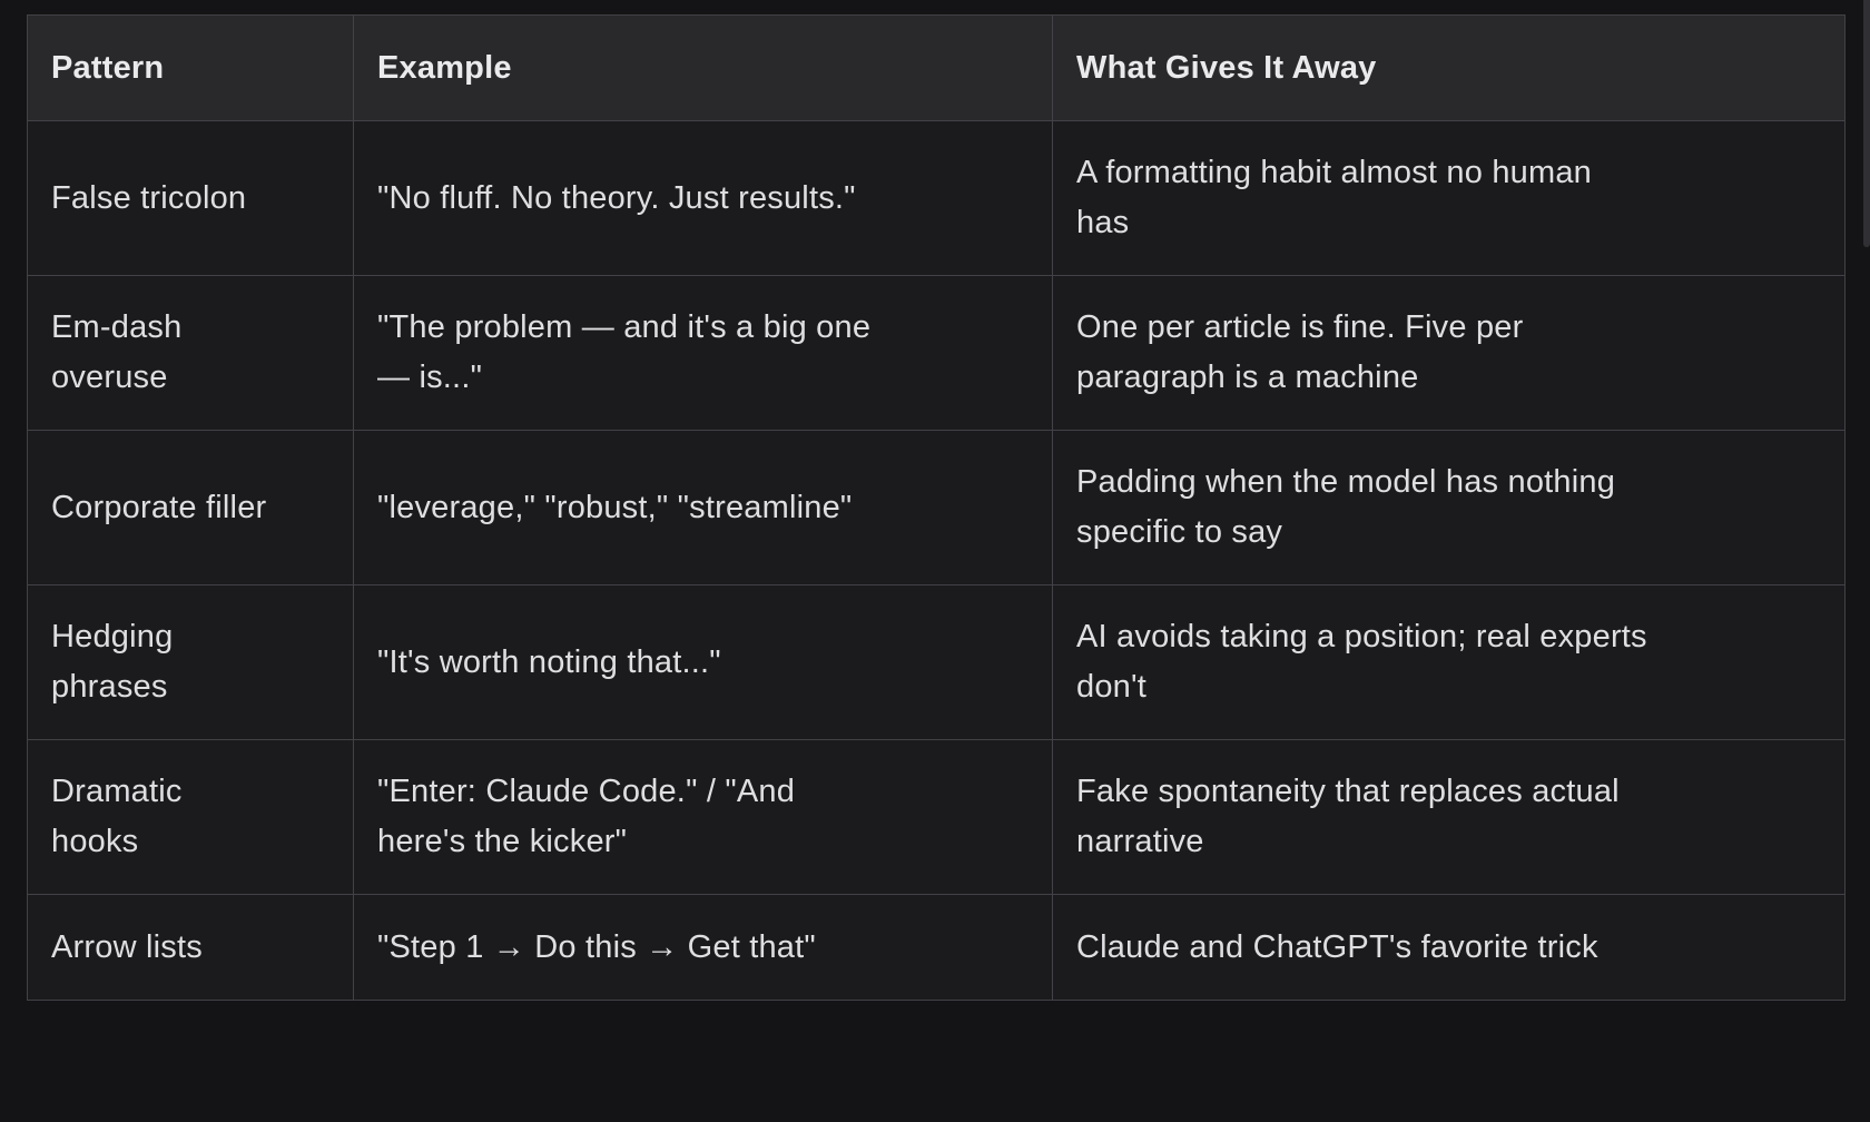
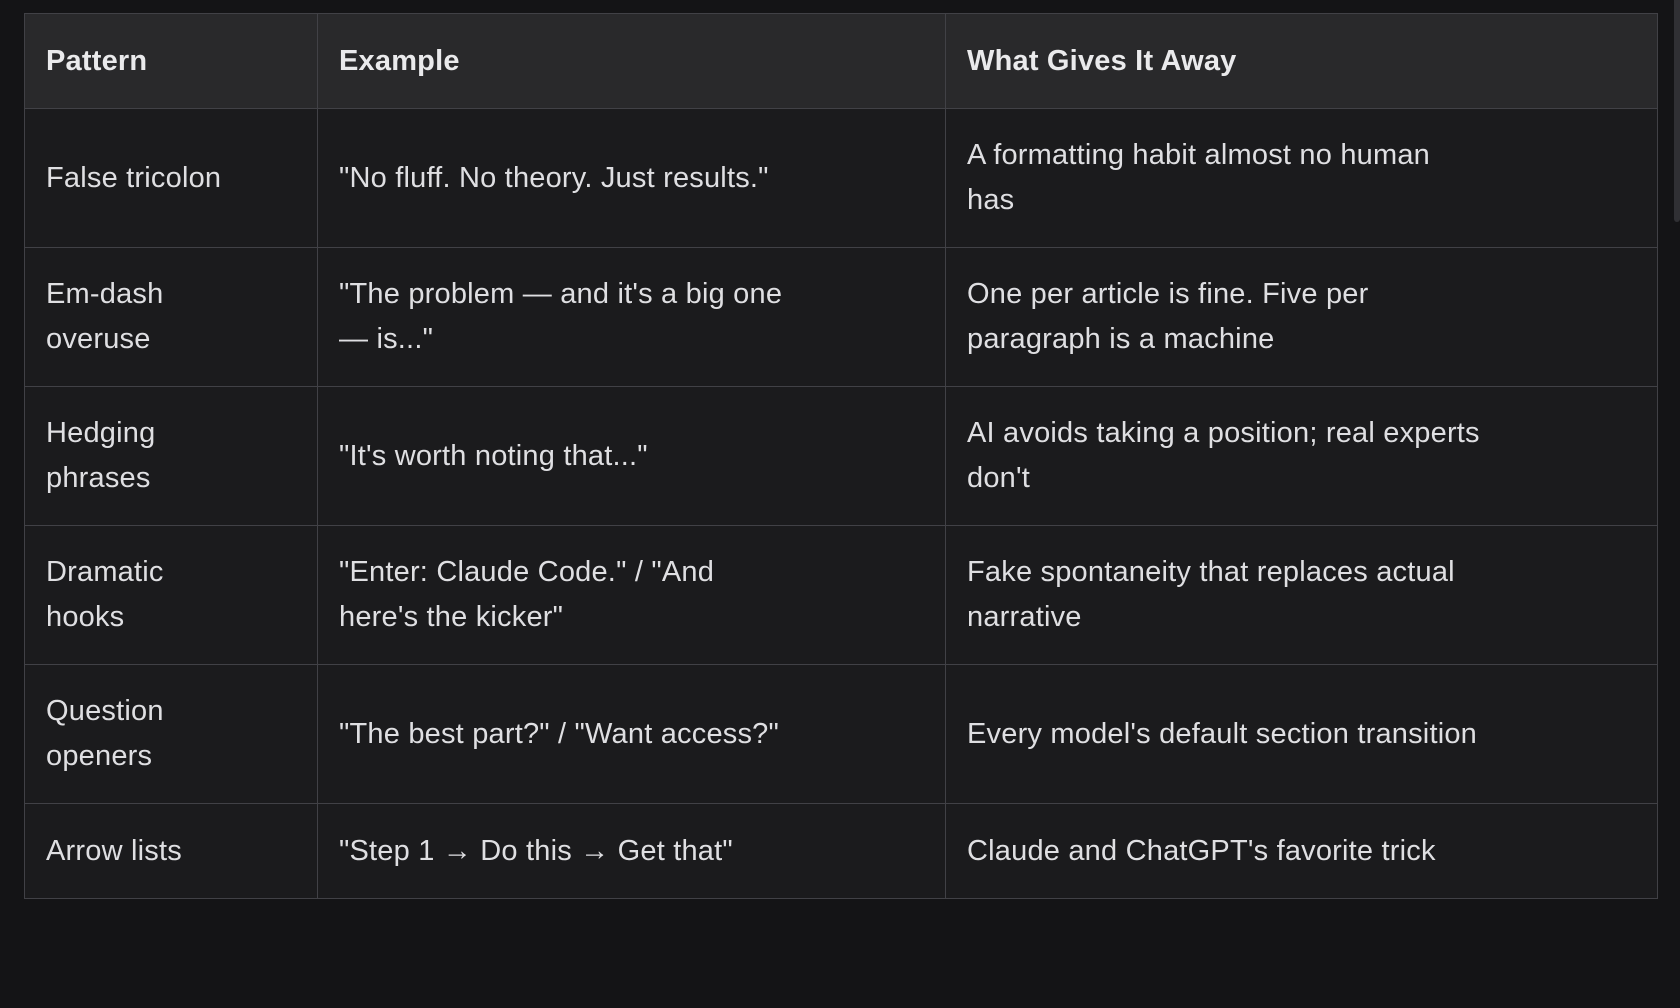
  Pattern	Example	What Gives It Away
  False tricolon	"No fluff. No theory. Just results."	A formatting habit almost no human has
  Em-dash overuse	"The problem — and it's a big one — is..."	One per article is fine. Five per paragraph is a machine
- Corporate filler	"leverage," "robust," "streamline"	Padding when the model has nothing specific to say
  Hedging phrases	"It's worth noting that..."	AI avoids taking a position; real experts don't
  Dramatic hooks	"Enter: Claude Code." / "And here's the kicker"	Fake spontaneity that replaces actual narrative
+ Question openers	"The best part?" / "Want access?"	Every model's default section transition
  Arrow lists	"Step 1 → Do this → Get that"	Claude and ChatGPT's favorite trick
